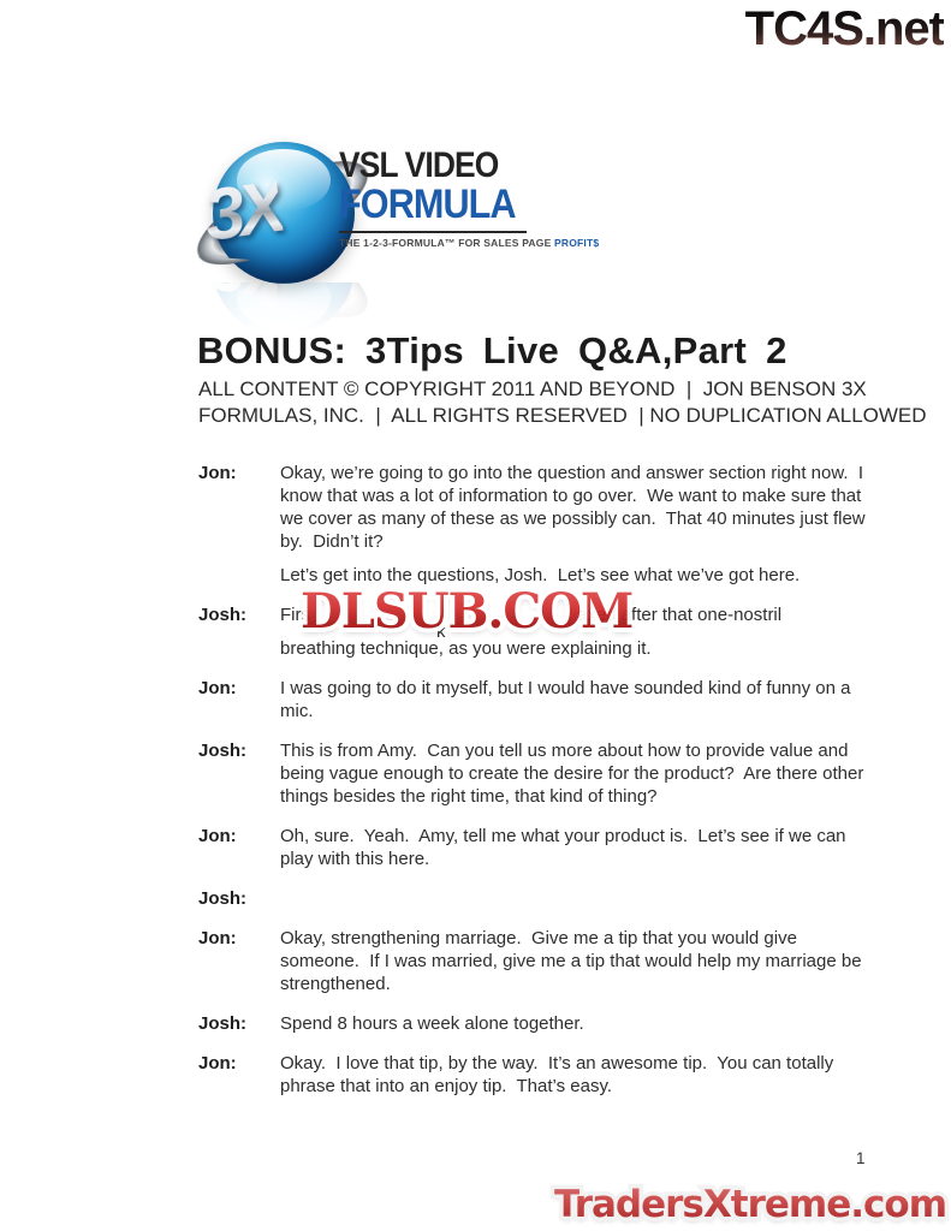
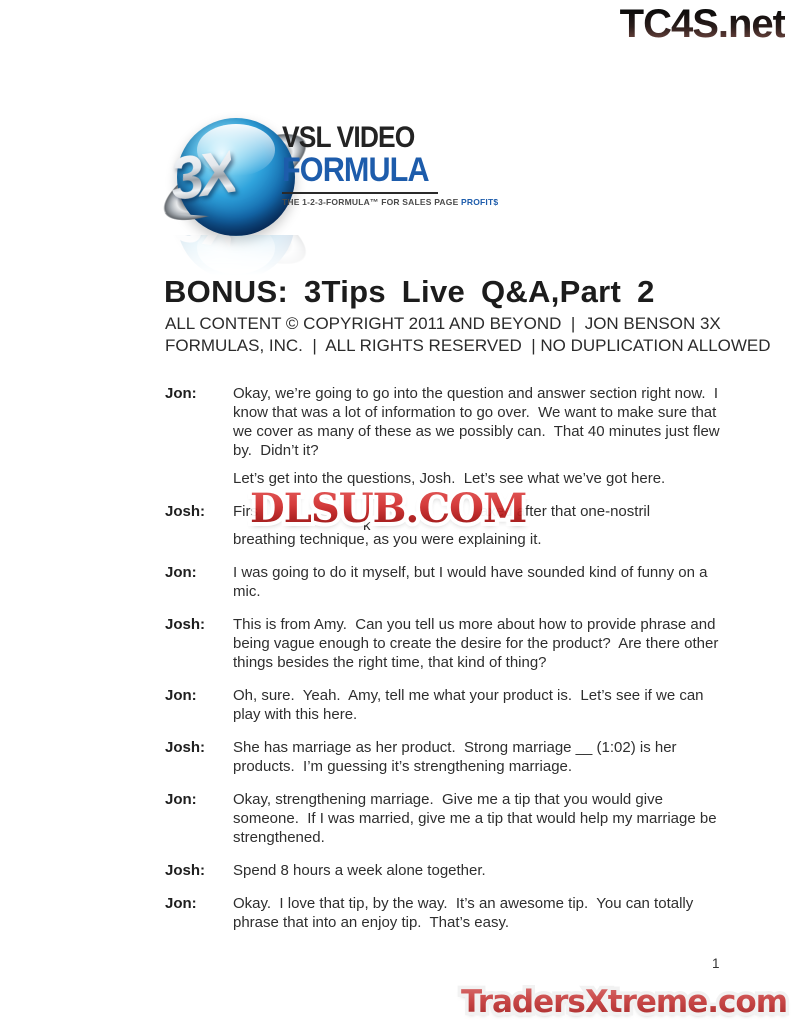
  TC4S.net
  VSL VIDEO
  FORMULA
  THE 1-2-3-FORMULA™ FOR SALES PAGE PROFIT$
  BONUS: 3Tips Live Q&A,Part 2
  ALL CONTENT © COPYRIGHT 2011 AND BEYOND | JON BENSON 3X
  FORMULAS, INC. | ALL RIGHTS RESERVED | NO DUPLICATION ALLOWED
  Jon:
  Okay, we’re going to go into the question and answer section right now. I know that was a lot of information to go over. We want to make sure that we cover as many of these as we possibly can. That 40 minutes just flew by. Didn’t it?
  Let’s get into the questions, Josh. Let’s see what we’ve got here.
  Josh:
  Fir
  fter that one-nostril
  breathing technique, as you were explaining it.
  Jon:
  I was going to do it myself, but I would have sounded kind of funny on a mic.
  Josh:
- This is from Amy. Can you tell us more about how to provide value and being vague enough to create the desire for the product? Are there other things besides the right time, that kind of thing?
+ This is from Amy. Can you tell us more about how to provide phrase and being vague enough to create the desire for the product? Are there other things besides the right time, that kind of thing?
  Jon:
  Oh, sure. Yeah. Amy, tell me what your product is. Let’s see if we can play with this here.
  Josh:
+ She has marriage as her product. Strong marriage __ (1:02) is her products. I’m guessing it’s strengthening marriage.
  Jon:
  Okay, strengthening marriage. Give me a tip that you would give someone. If I was married, give me a tip that would help my marriage be strengthened.
  Josh:
  Spend 8 hours a week alone together.
  Jon:
  Okay. I love that tip, by the way. It’s an awesome tip. You can totally phrase that into an enjoy tip. That’s easy.
  DLSUB.COM
  1
  TradersXtreme.com
